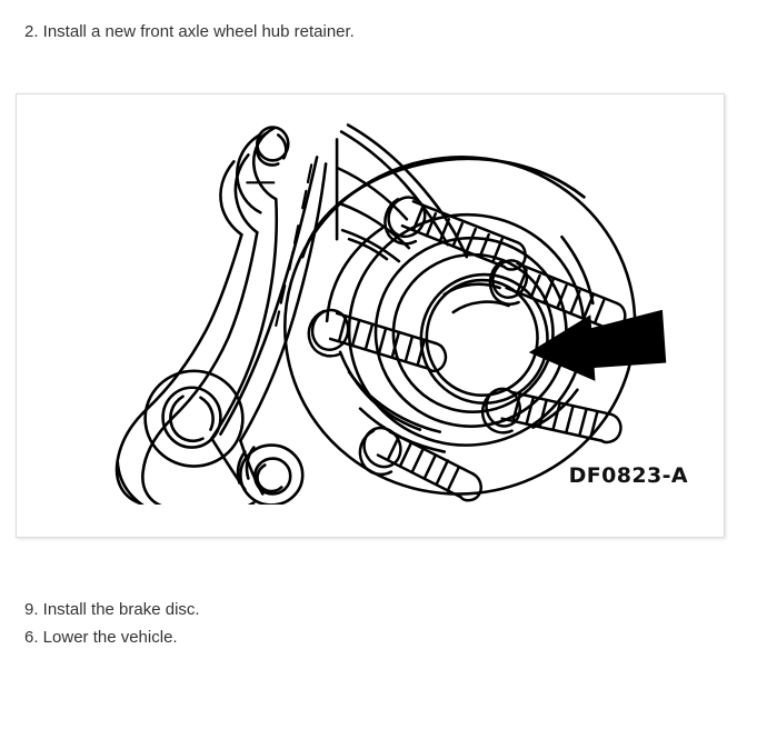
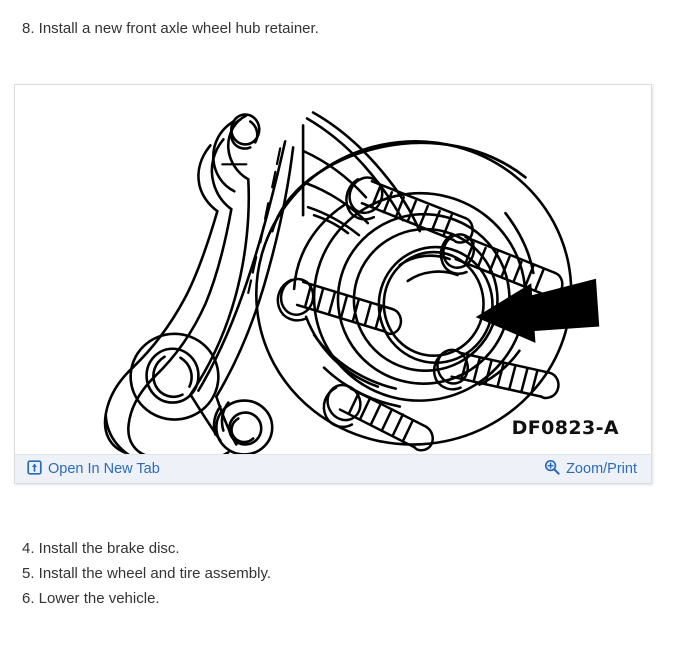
- 2. Install a new front axle wheel hub retainer.
+ 8. Install a new front axle wheel hub retainer.
  DF0823-A
+ Open In New Tab
+ Zoom/Print
- 9. Install the brake disc.
+ 4. Install the brake disc.
+ 5. Install the wheel and tire assembly.
  6. Lower the vehicle.
